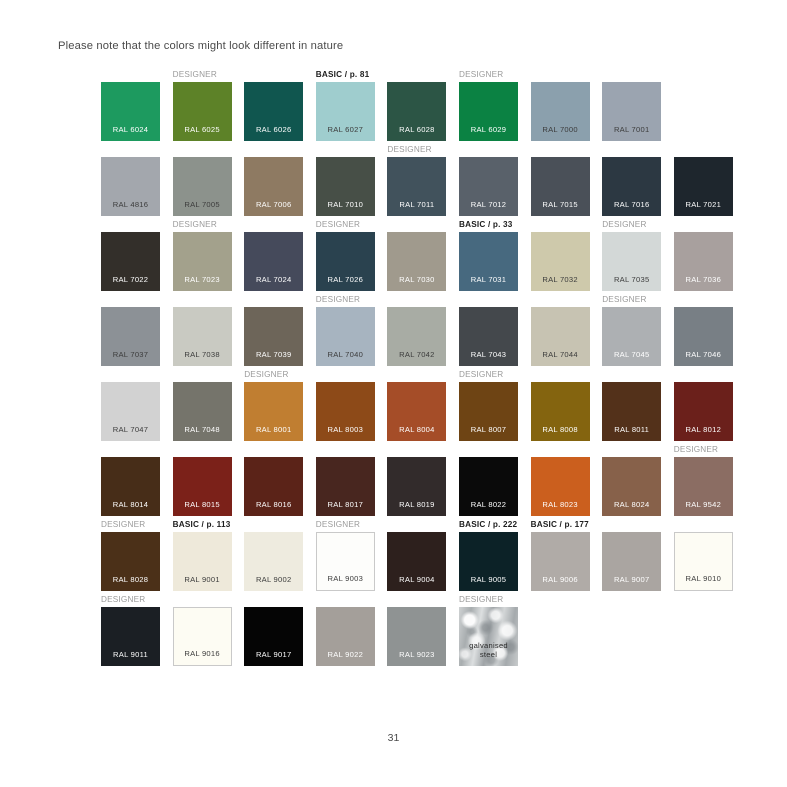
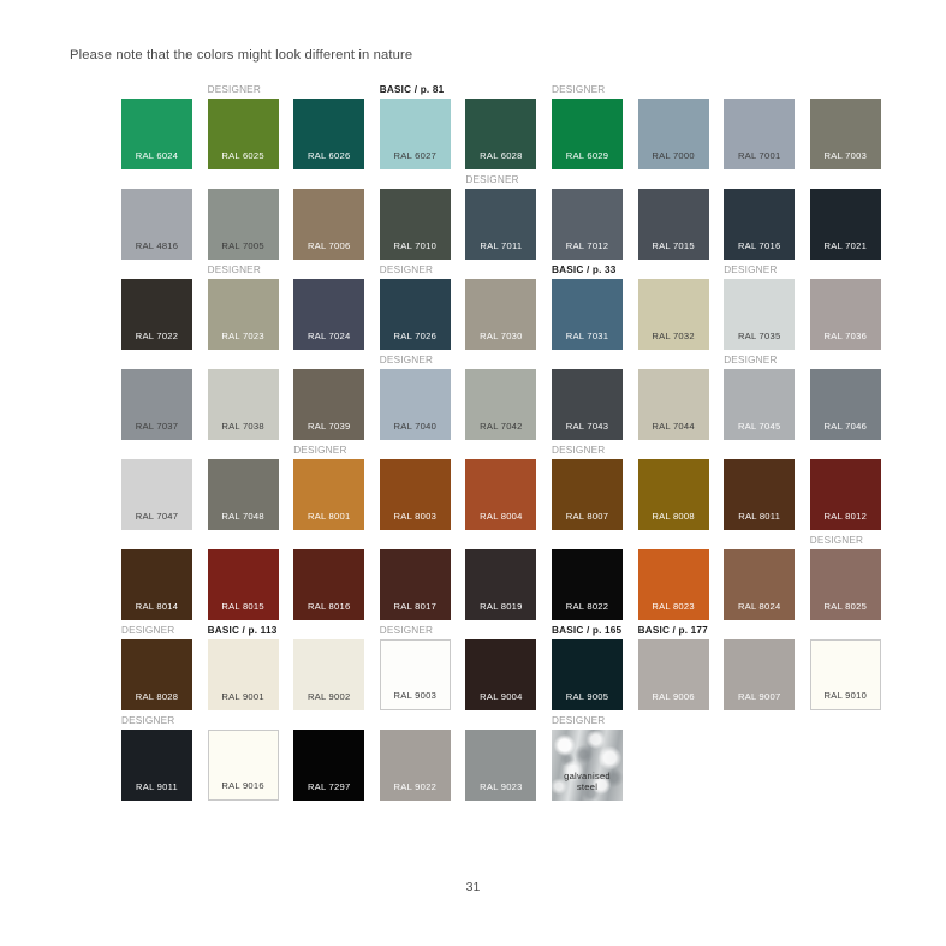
  Please note that the colors might look different in nature
  RAL 6024
  DESIGNER
  RAL 6025
  RAL 6026
  BASIC / p. 81
  RAL 6027
  RAL 6028
  DESIGNER
  RAL 6029
  RAL 7000
  RAL 7001
+ RAL 7003
  RAL 4816
  RAL 7005
  RAL 7006
  RAL 7010
  DESIGNER
  RAL 7011
  RAL 7012
  RAL 7015
  RAL 7016
  RAL 7021
  RAL 7022
  DESIGNER
  RAL 7023
  RAL 7024
  DESIGNER
  RAL 7026
  RAL 7030
  BASIC / p. 33
  RAL 7031
  RAL 7032
  DESIGNER
  RAL 7035
  RAL 7036
  RAL 7037
  RAL 7038
  RAL 7039
  DESIGNER
  RAL 7040
  RAL 7042
  RAL 7043
  RAL 7044
  DESIGNER
  RAL 7045
  RAL 7046
  RAL 7047
  RAL 7048
  DESIGNER
  RAL 8001
  RAL 8003
  RAL 8004
  DESIGNER
  RAL 8007
  RAL 8008
  RAL 8011
  RAL 8012
  RAL 8014
  RAL 8015
  RAL 8016
  RAL 8017
  RAL 8019
  RAL 8022
  RAL 8023
  RAL 8024
  DESIGNER
- RAL 9542
+ RAL 8025
  DESIGNER
  RAL 8028
  BASIC / p. 113
  RAL 9001
  RAL 9002
  DESIGNER
  RAL 9003
  RAL 9004
- BASIC / p. 222
+ BASIC / p. 165
  RAL 9005
  BASIC / p. 177
  RAL 9006
  RAL 9007
  RAL 9010
  DESIGNER
  RAL 9011
  RAL 9016
- RAL 9017
+ RAL 7297
  RAL 9022
  RAL 9023
  DESIGNER
  galvanised
  steel
  31
